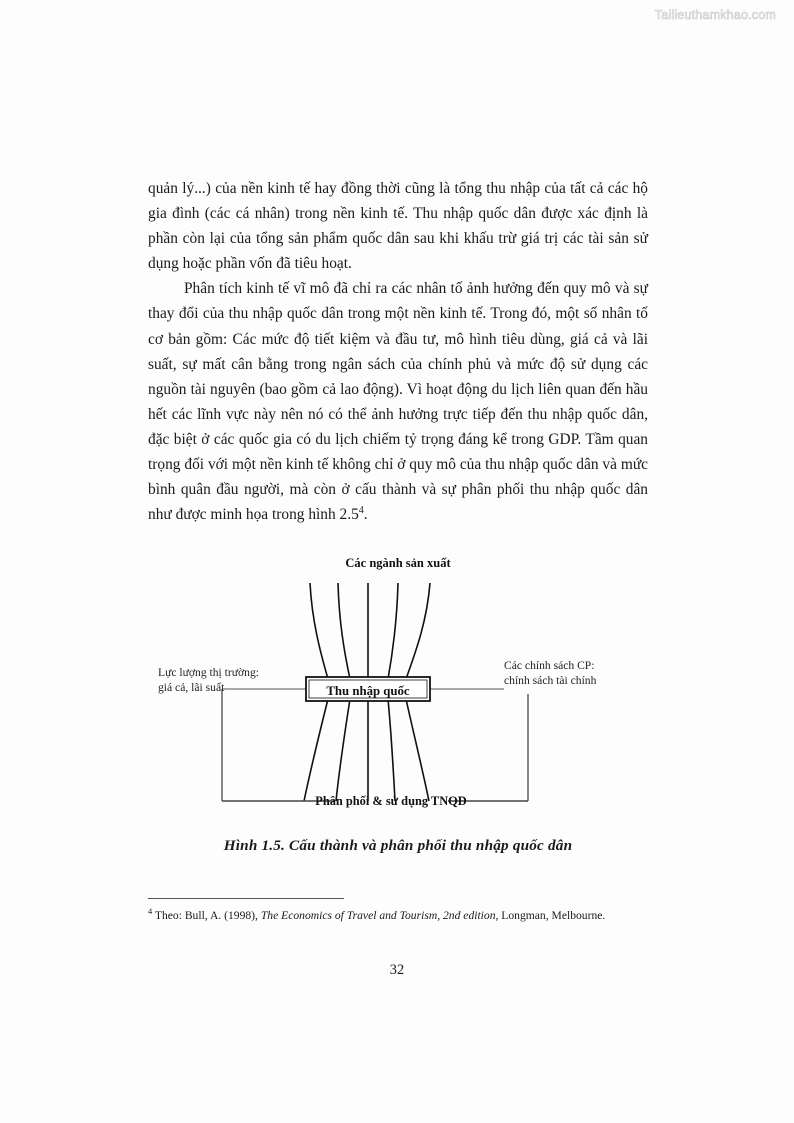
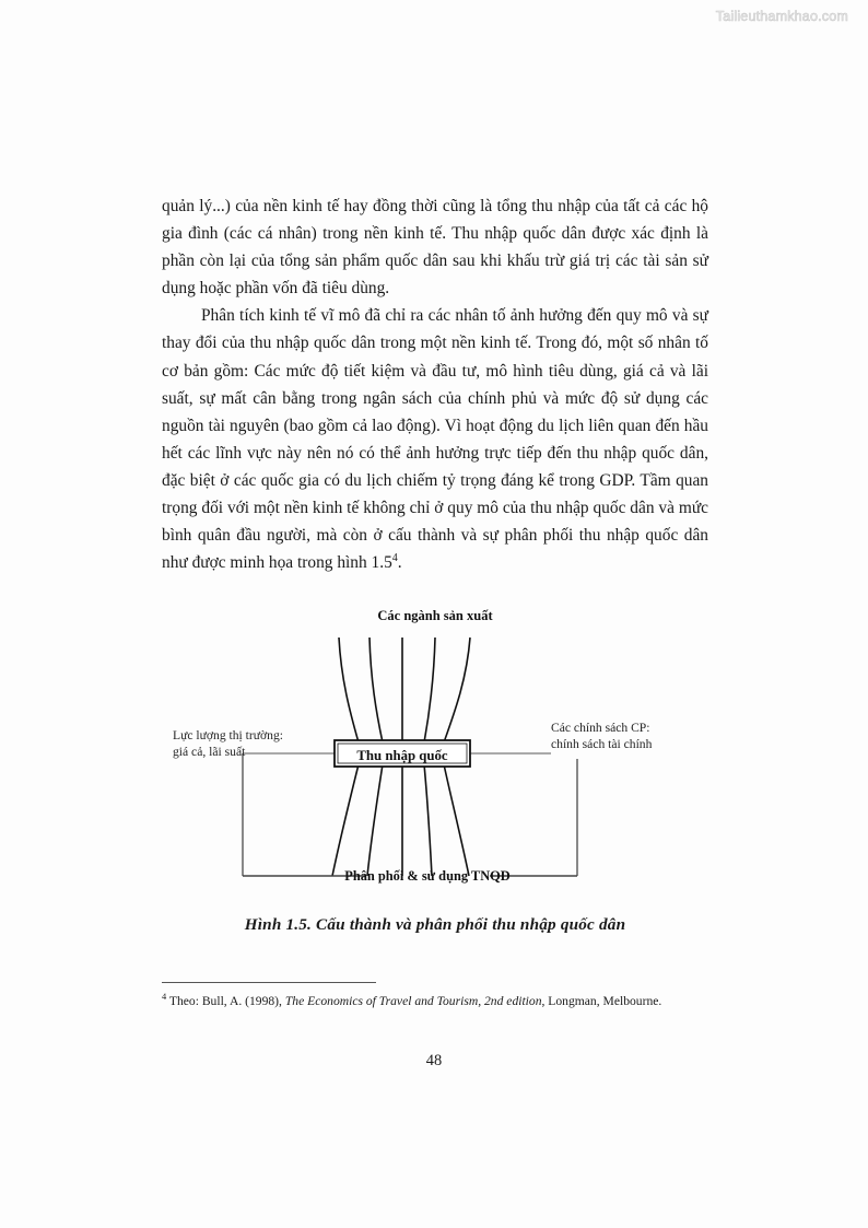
  Tailieuthamkhao.com
- quản lý...) của nền kinh tế hay đồng thời cũng là tổng thu nhập của tất cả các hộ gia đình (các cá nhân) trong nền kinh tế. Thu nhập quốc dân được xác định là phần còn lại của tổng sản phẩm quốc dân sau khi khấu trừ giá trị các tài sản sử dụng hoặc phần vốn đã tiêu hoạt.
+ quản lý...) của nền kinh tế hay đồng thời cũng là tổng thu nhập của tất cả các hộ gia đình (các cá nhân) trong nền kinh tế. Thu nhập quốc dân được xác định là phần còn lại của tổng sản phẩm quốc dân sau khi khấu trừ giá trị các tài sản sử dụng hoặc phần vốn đã tiêu dùng.
- Phân tích kinh tế vĩ mô đã chỉ ra các nhân tố ảnh hưởng đến quy mô và sự thay đổi của thu nhập quốc dân trong một nền kinh tế. Trong đó, một số nhân tố cơ bản gồm: Các mức độ tiết kiệm và đầu tư, mô hình tiêu dùng, giá cả và lãi suất, sự mất cân bằng trong ngân sách của chính phủ và mức độ sử dụng các nguồn tài nguyên (bao gồm cả lao động). Vì hoạt động du lịch liên quan đến hầu hết các lĩnh vực này nên nó có thể ảnh hưởng trực tiếp đến thu nhập quốc dân, đặc biệt ở các quốc gia có du lịch chiếm tỷ trọng đáng kể trong GDP. Tầm quan trọng đối với một nền kinh tế không chỉ ở quy mô của thu nhập quốc dân và mức bình quân đầu người, mà còn ở cấu thành và sự phân phối thu nhập quốc dân như được minh họa trong hình 2.54.
+ Phân tích kinh tế vĩ mô đã chỉ ra các nhân tố ảnh hưởng đến quy mô và sự thay đổi của thu nhập quốc dân trong một nền kinh tế. Trong đó, một số nhân tố cơ bản gồm: Các mức độ tiết kiệm và đầu tư, mô hình tiêu dùng, giá cả và lãi suất, sự mất cân bằng trong ngân sách của chính phủ và mức độ sử dụng các nguồn tài nguyên (bao gồm cả lao động). Vì hoạt động du lịch liên quan đến hầu hết các lĩnh vực này nên nó có thể ảnh hưởng trực tiếp đến thu nhập quốc dân, đặc biệt ở các quốc gia có du lịch chiếm tỷ trọng đáng kể trong GDP. Tầm quan trọng đối với một nền kinh tế không chỉ ở quy mô của thu nhập quốc dân và mức bình quân đầu người, mà còn ở cấu thành và sự phân phối thu nhập quốc dân như được minh họa trong hình 1.54.
  Các ngành sản xuất
  Thu nhập quốc
  Lực lượng thị trường: giá cả, lãi suất
  Các chính sách CP: chính sách tài chính
  Phân phối & sử dụng TNQD
  Hình 1.5. Cấu thành và phân phối thu nhập quốc dân
  4 Theo: Bull, A. (1998), The Economics of Travel and Tourism, 2nd edition, Longman, Melbourne.
- 32
+ 48
